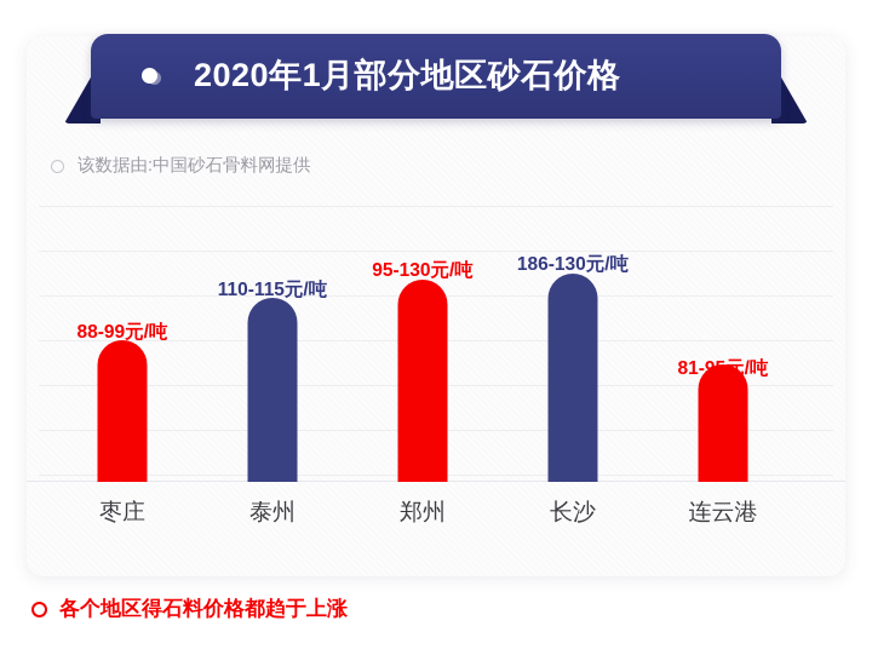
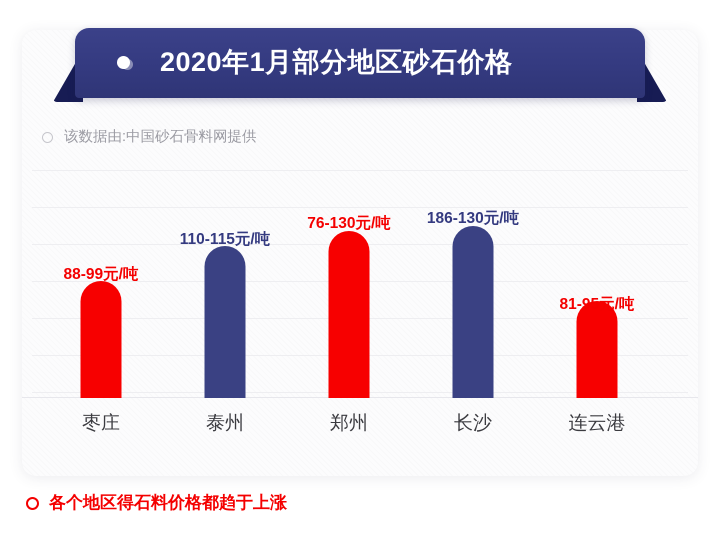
  2020年1月部分地区砂石价格
  该数据由:中国砂石骨料网提供
  88-99元/吨
  110-115元/吨
- 95-130元/吨
+ 76-130元/吨
  186-130元/吨
  81-95元/吨
  枣庄
  泰州
  郑州
  长沙
  连云港
  各个地区得石料价格都趋于上涨
